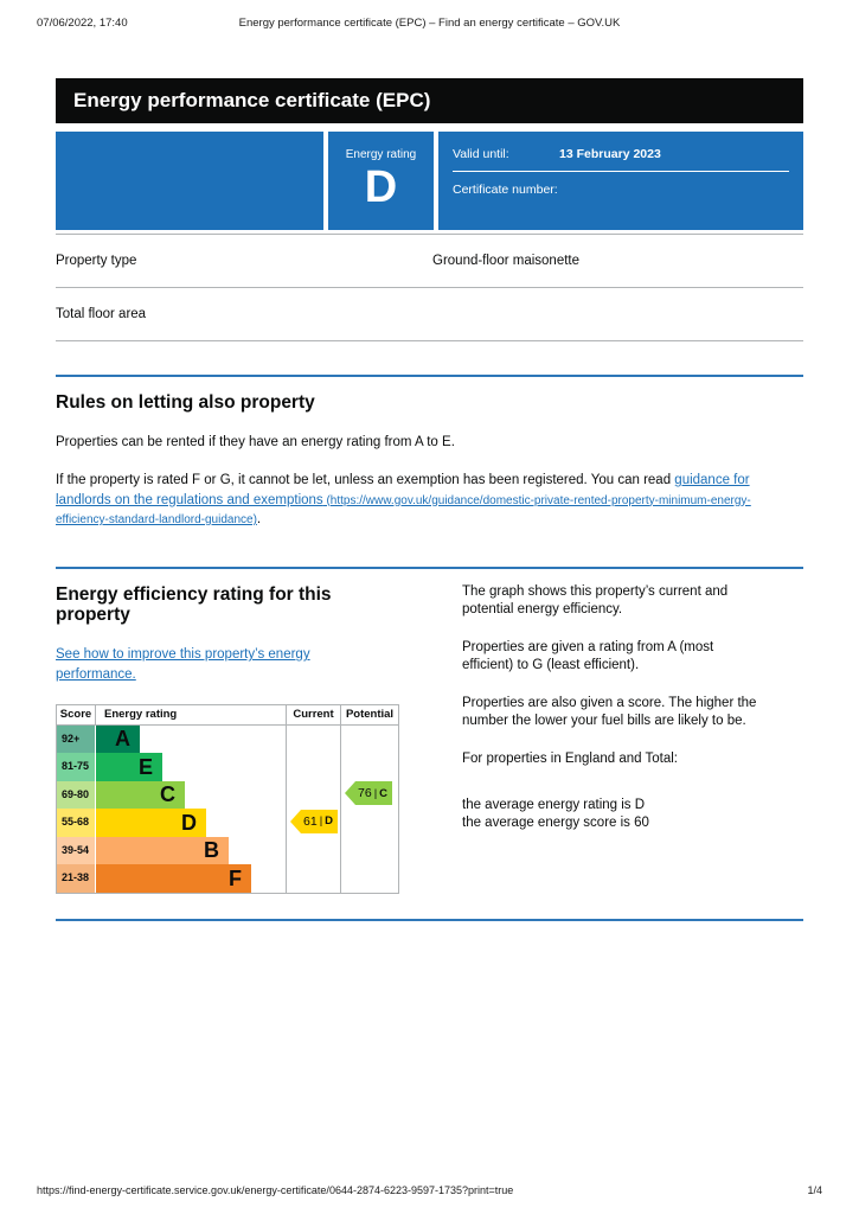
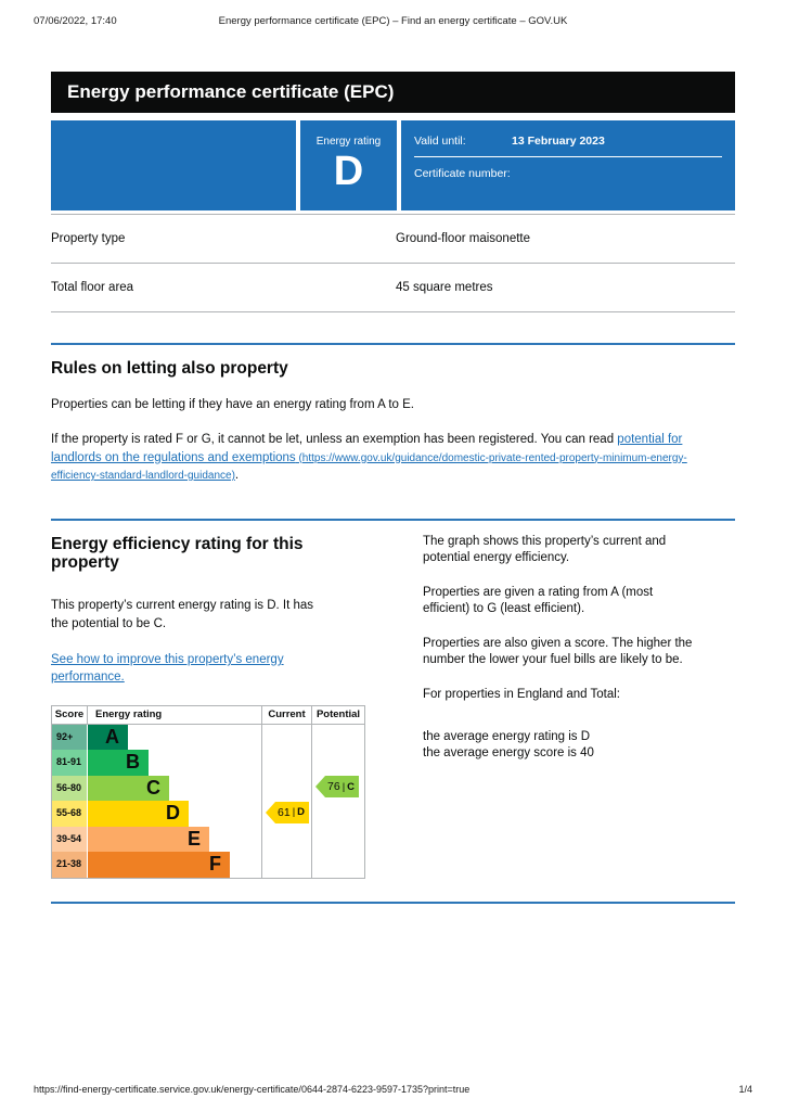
  07/06/2022, 17:40
  Energy performance certificate (EPC) – Find an energy certificate – GOV.UK
  Energy performance certificate (EPC)
  Energy rating
  D
  Valid until:
  13 February 2023
  Certificate number:
  Property type
  Ground-floor maisonette
  Total floor area
+ 45 square metres
  Rules on letting also property
- Properties can be rented if they have an energy rating from A to E.
+ Properties can be letting if they have an energy rating from A to E.
- If the property is rated F or G, it cannot be let, unless an exemption has been registered. You can read guidance for landlords on the regulations and exemptions (https://www.gov.uk/guidance/domestic-private-rented-property-minimum-energy-efficiency-standard-landlord-guidance).
+ If the property is rated F or G, it cannot be let, unless an exemption has been registered. You can read potential for landlords on the regulations and exemptions (https://www.gov.uk/guidance/domestic-private-rented-property-minimum-energy-efficiency-standard-landlord-guidance).
  Energy efficiency rating for this
  property
+ This property’s current energy rating is D. It has
+ the potential to be C.
  See how to improve this property’s energy
  performance.
  Score
  Energy rating
  Current
  Potential
  92+
  A
- 81-75
+ 81-91
- E
+ B
- 69-80
+ 56-80
  C
  55-68
  D
  39-54
- B
+ E
  21-38
  F
  61
  |
  D
  76
  |
  C
  The graph shows this property’s current and
  potential energy efficiency.
  Properties are given a rating from A (most
  efficient) to G (least efficient).
  Properties are also given a score. The higher the
  number the lower your fuel bills are likely to be.
  For properties in England and Total:
  the average energy rating is D
- the average energy score is 60
+ the average energy score is 40
  https://find-energy-certificate.service.gov.uk/energy-certificate/0644-2874-6223-9597-1735?print=true
  1/4
